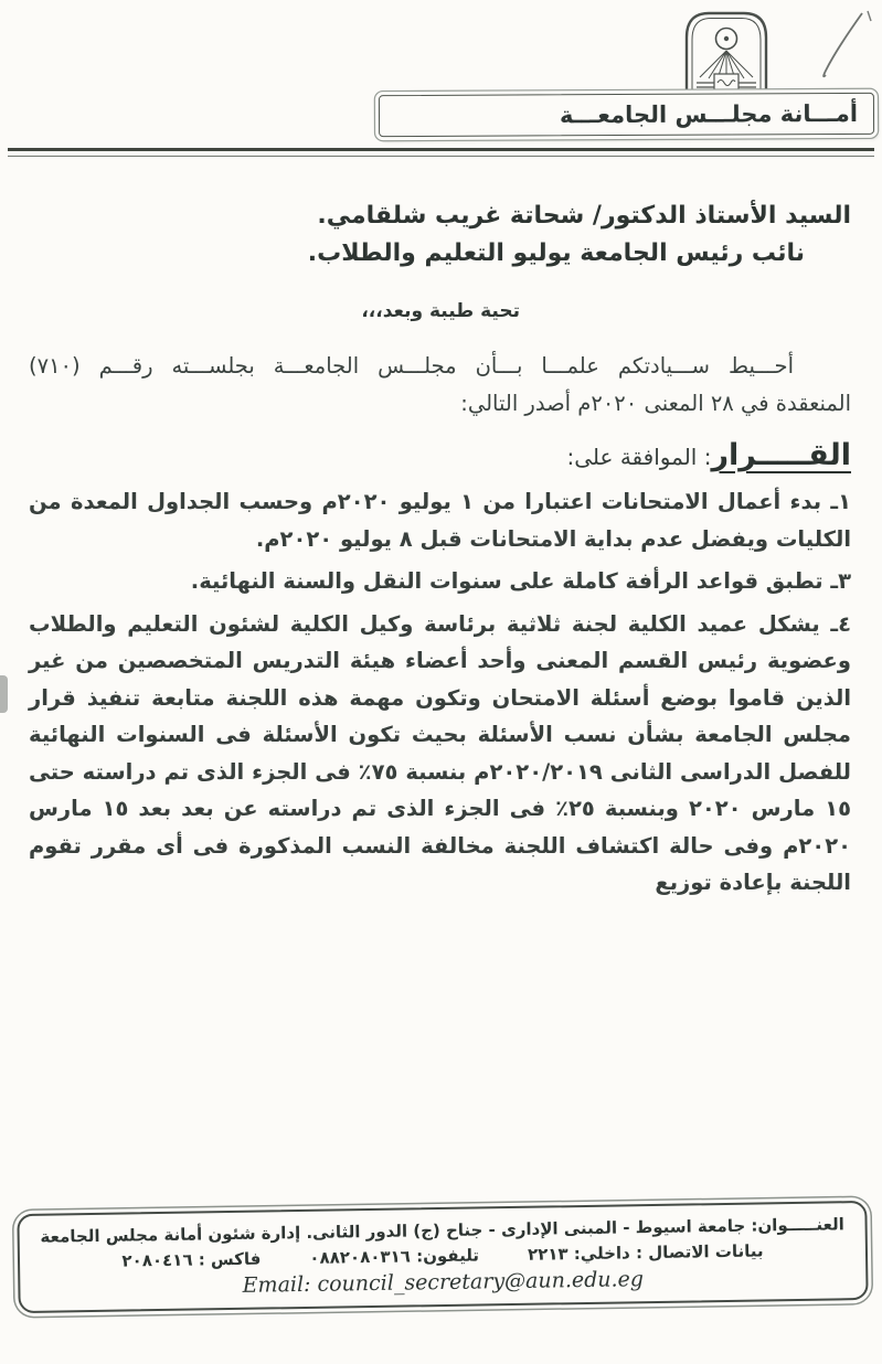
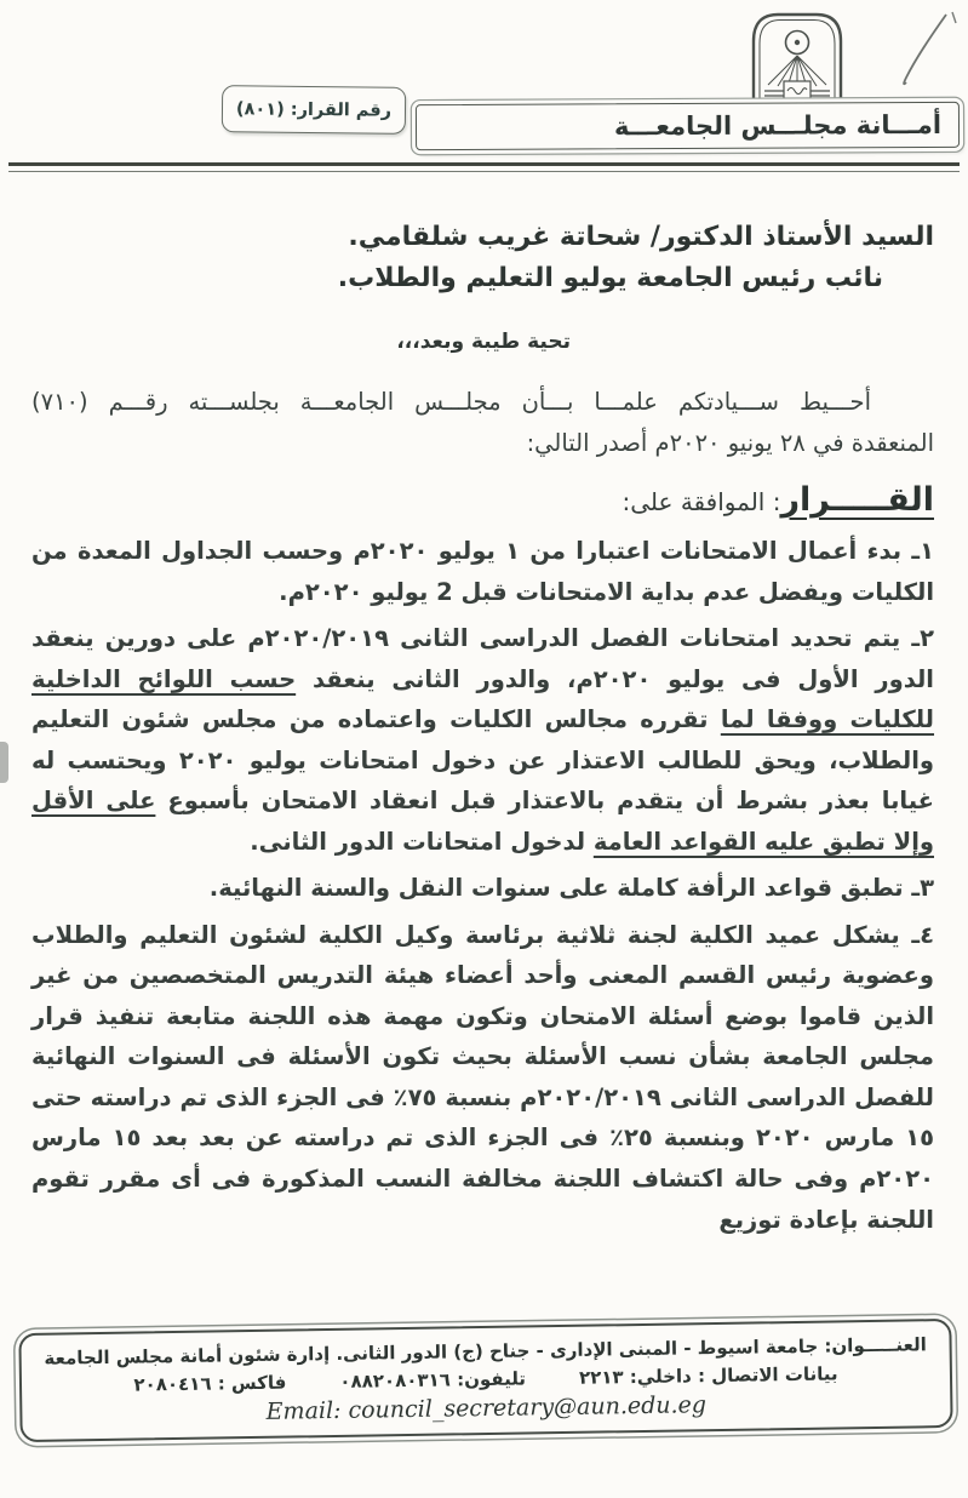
  أمـــانة مجلـــس الجامعـــة
+ رقم القرار: (٨٠١)
  السيد الأستاذ الدكتور/ شحاتة غريب شلقامي.
  نائب رئيس الجامعة يوليو التعليم والطلاب.
  تحية طيبة وبعد،،،
  أحـــيط ســـيادتكم علمـــا بـــأن مجلـــس الجامعـــة بجلســـته رقـــم (٧١٠)
- المنعقدة في ٢٨ المعنى ٢٠٢٠م أصدر التالي:
+ المنعقدة في ٢٨ يونيو ٢٠٢٠م أصدر التالي:
  القـــــرار: الموافقة على:
- ١ـ بدء أعمال الامتحانات اعتبارا من ١ يوليو ٢٠٢٠م وحسب الجداول المعدة من الكليات ويفضل عدم بداية الامتحانات قبل ٨ يوليو ٢٠٢٠م.
+ ١ـ بدء أعمال الامتحانات اعتبارا من ١ يوليو ٢٠٢٠م وحسب الجداول المعدة من الكليات ويفضل عدم بداية الامتحانات قبل 2 يوليو ٢٠٢٠م.
+ ٢ـ يتم تحديد امتحانات الفصل الدراسى الثانى ٢٠٢٠/٢٠١٩م على دورين ينعقد الدور الأول فى يوليو ٢٠٢٠م، والدور الثانى ينعقد حسب اللوائح الداخلية للكليات ووفقا لما تقرره مجالس الكليات واعتماده من مجلس شئون التعليم والطلاب، ويحق للطالب الاعتذار عن دخول امتحانات يوليو ٢٠٢٠ ويحتسب له غيابا بعذر بشرط أن يتقدم بالاعتذار قبل انعقاد الامتحان بأسبوع على الأقل وإلا تطبق عليه القواعد العامة لدخول امتحانات الدور الثانى.
  ٣ـ تطبق قواعد الرأفة كاملة على سنوات النقل والسنة النهائية.
  ٤ـ يشكل عميد الكلية لجنة ثلاثية برئاسة وكيل الكلية لشئون التعليم والطلاب وعضوية رئيس القسم المعنى وأحد أعضاء هيئة التدريس المتخصصين من غير الذين قاموا بوضع أسئلة الامتحان وتكون مهمة هذه اللجنة متابعة تنفيذ قرار مجلس الجامعة بشأن نسب الأسئلة بحيث تكون الأسئلة فى السنوات النهائية للفصل الدراسى الثانى ٢٠٢٠/٢٠١٩م بنسبة ٧٥٪ فى الجزء الذى تم دراسته حتى ١٥ مارس ٢٠٢٠ وبنسبة ٢٥٪ فى الجزء الذى تم دراسته عن بعد بعد ١٥ مارس ٢٠٢٠م وفى حالة اكتشاف اللجنة مخالفة النسب المذكورة فى أى مقرر تقوم اللجنة بإعادة توزيع
  العنـــــوان: جامعة اسيوط - المبنى الإدارى - جناح (ج) الدور الثانى. إدارة شئون أمانة مجلس الجامعة
  بيانات الاتصال : داخلي: ٢٢١٣
  تليفون: ٠٨٨٢٠٨٠٣١٦
  فاكس : ٢٠٨٠٤١٦
  Email: council_secretary@aun.edu.eg
